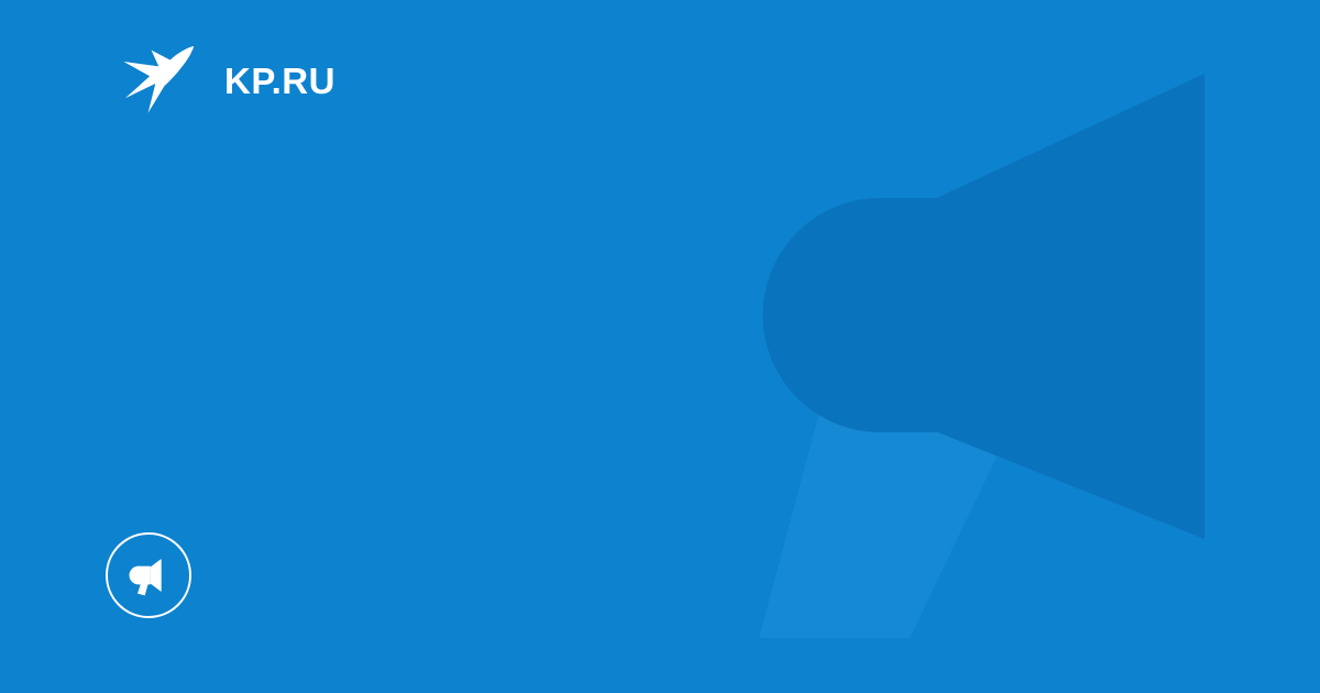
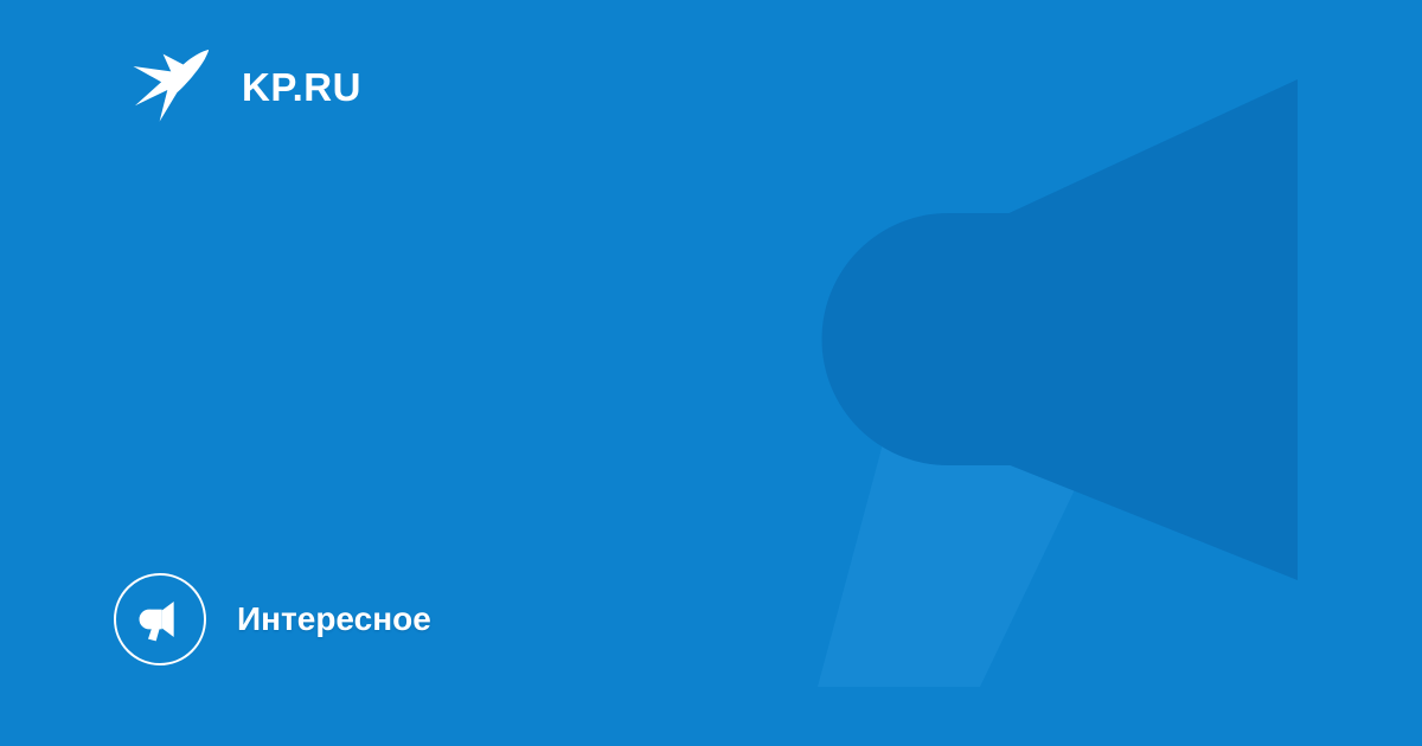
  KP.RU
+ Интересное
